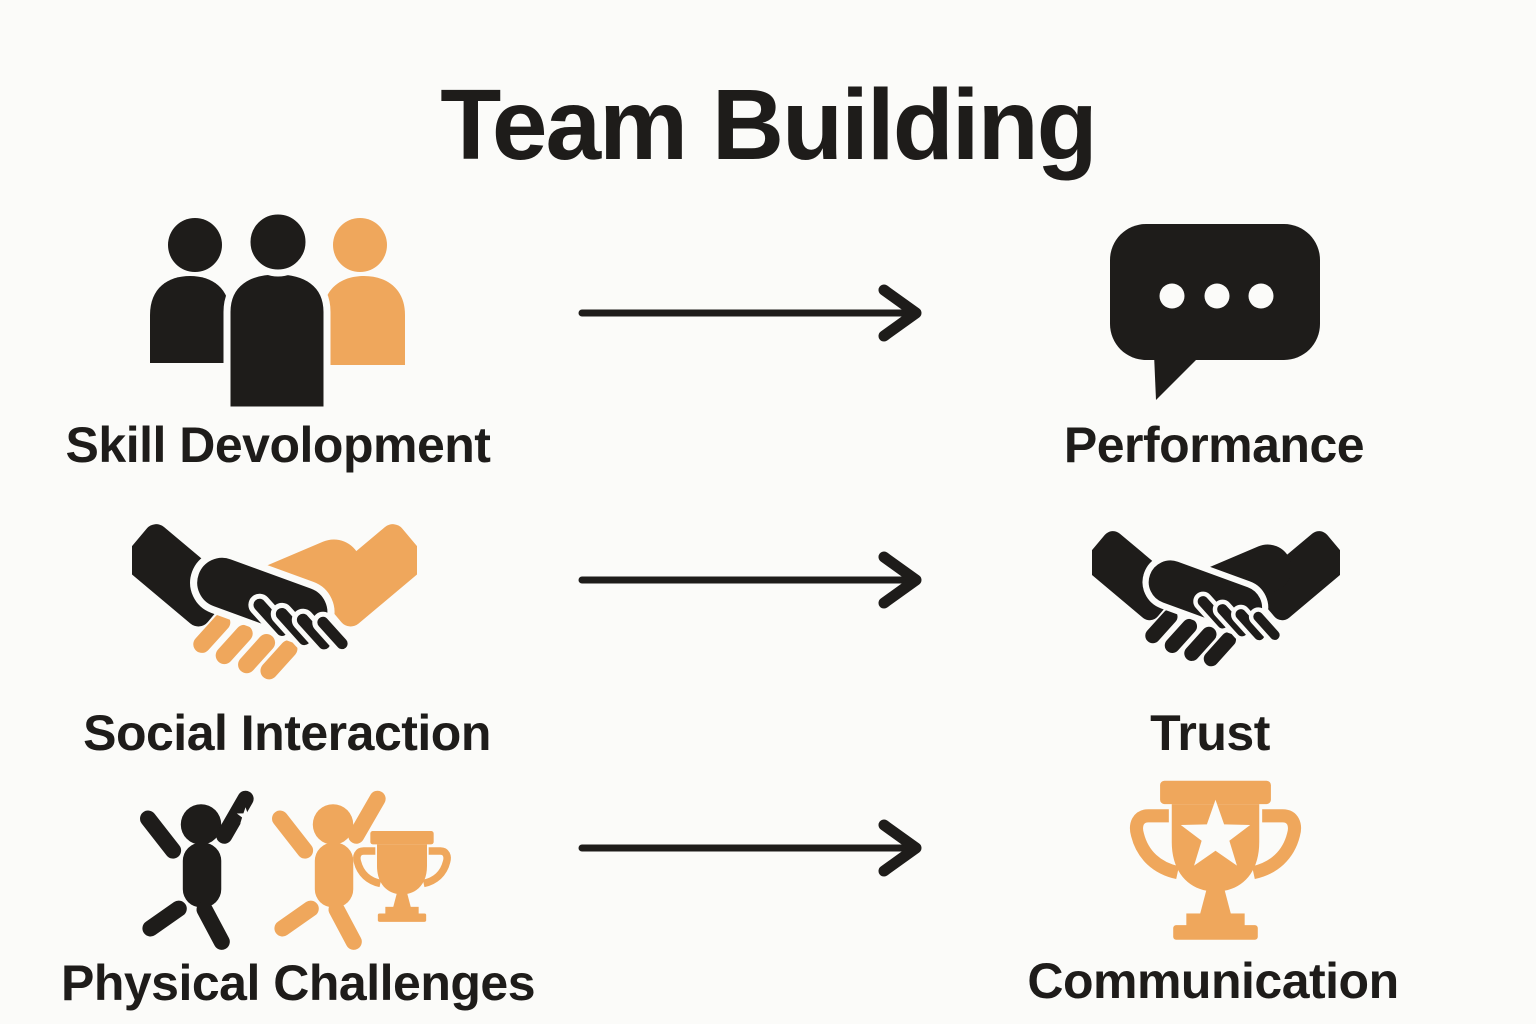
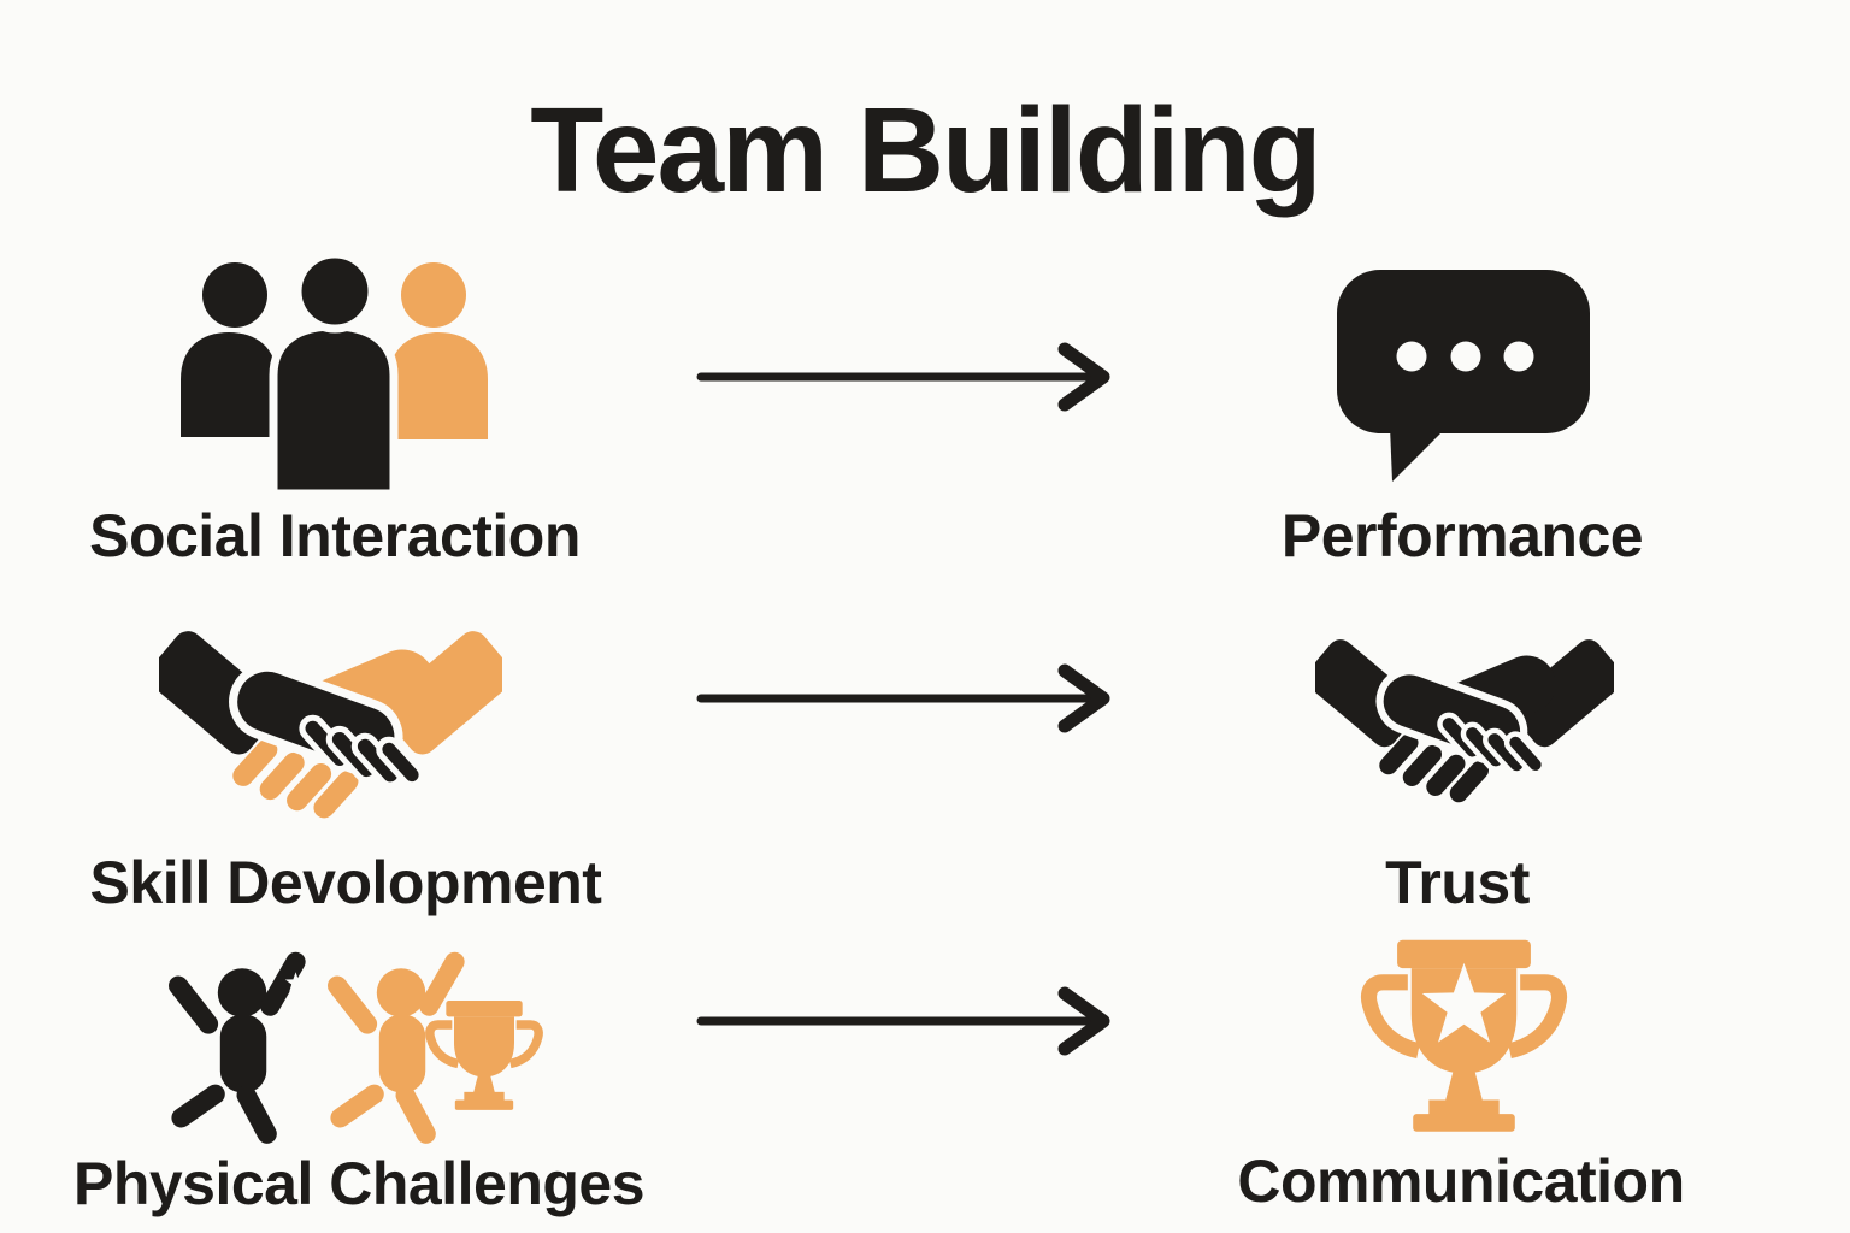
  Team Building
- Skill Devolopment
+ Social Interaction
  Performance
- Social Interaction
+ Skill Devolopment
  Trust
  Physical Challenges
  Communication
